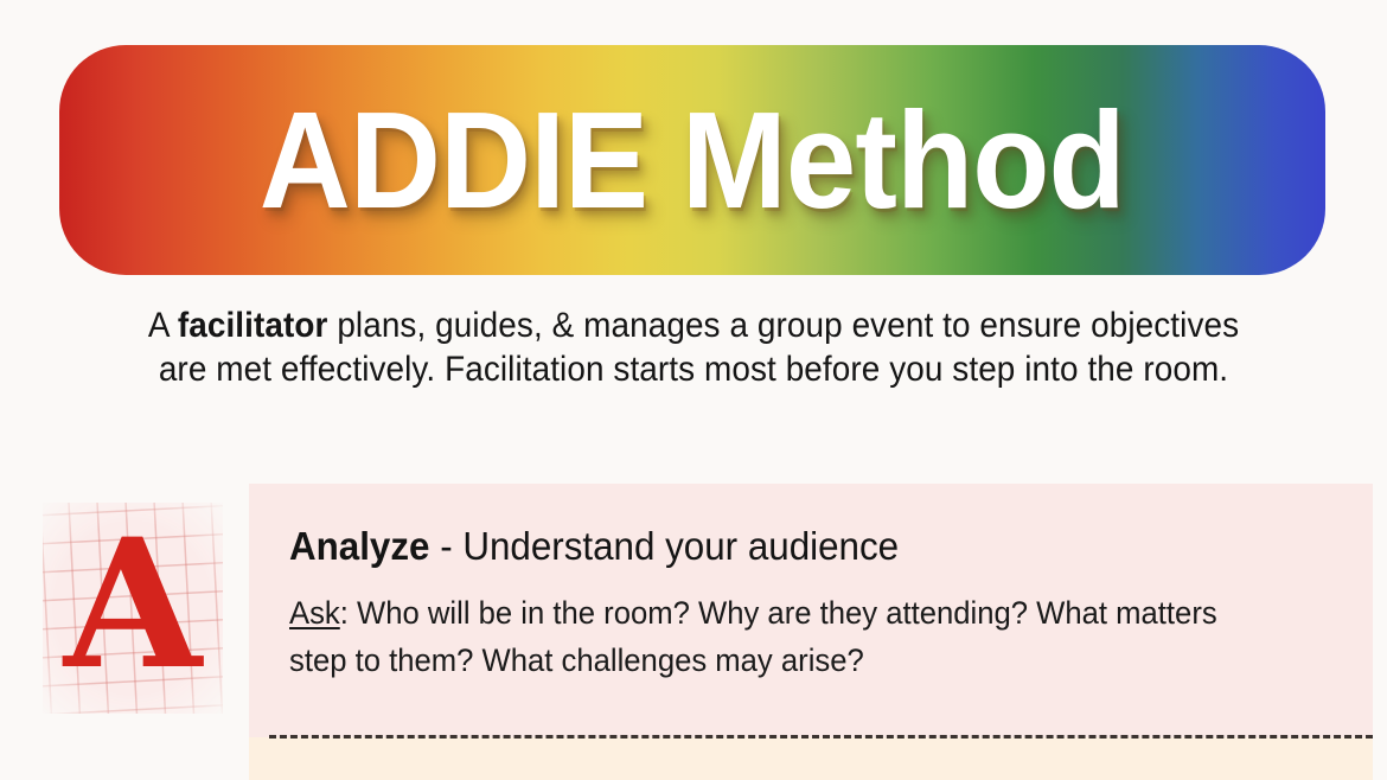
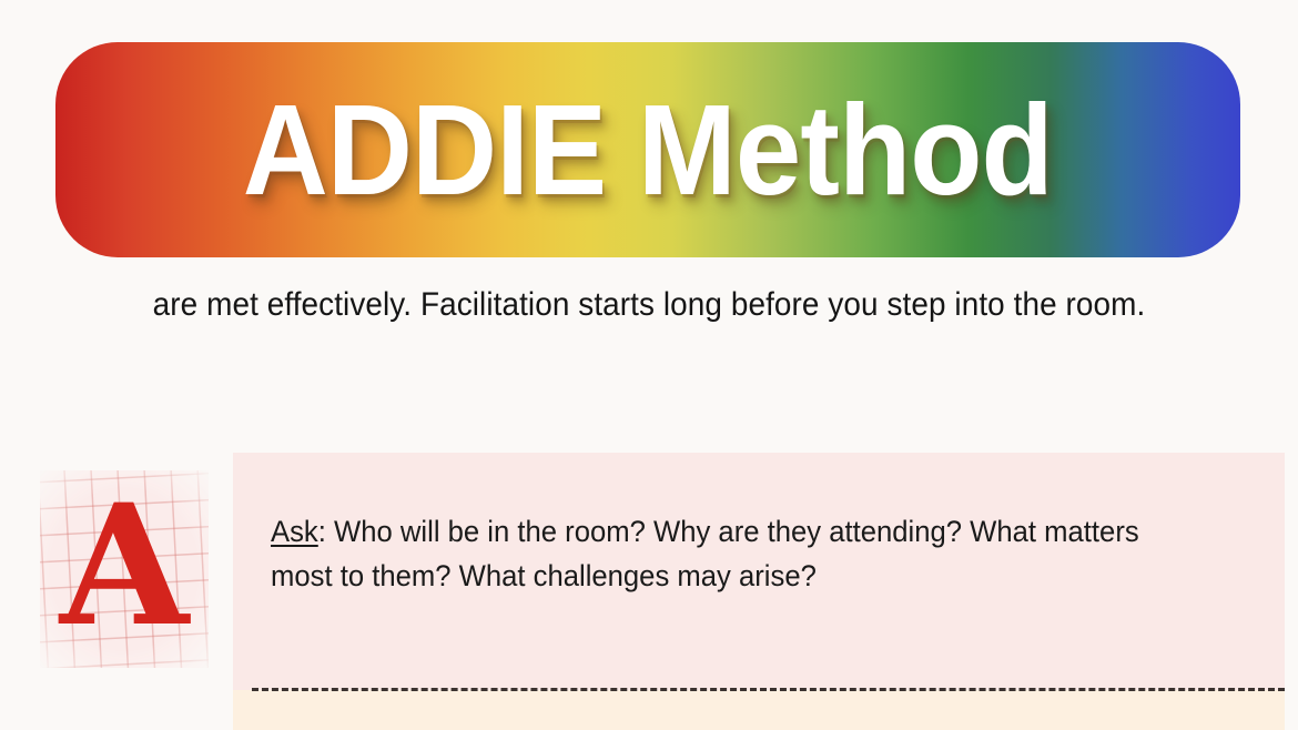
  ADDIE Method
- A facilitator plans, guides, & manages a group event to ensure objectives
- are met effectively. Facilitation starts most before you step into the room.
+ are met effectively. Facilitation starts long before you step into the room.
  A
- Analyze - Understand your audience
- Ask: Who will be in the room? Why are they attending? What matters step to them? What challenges may arise?
+ Ask: Who will be in the room? Why are they attending? What matters most to them? What challenges may arise?
